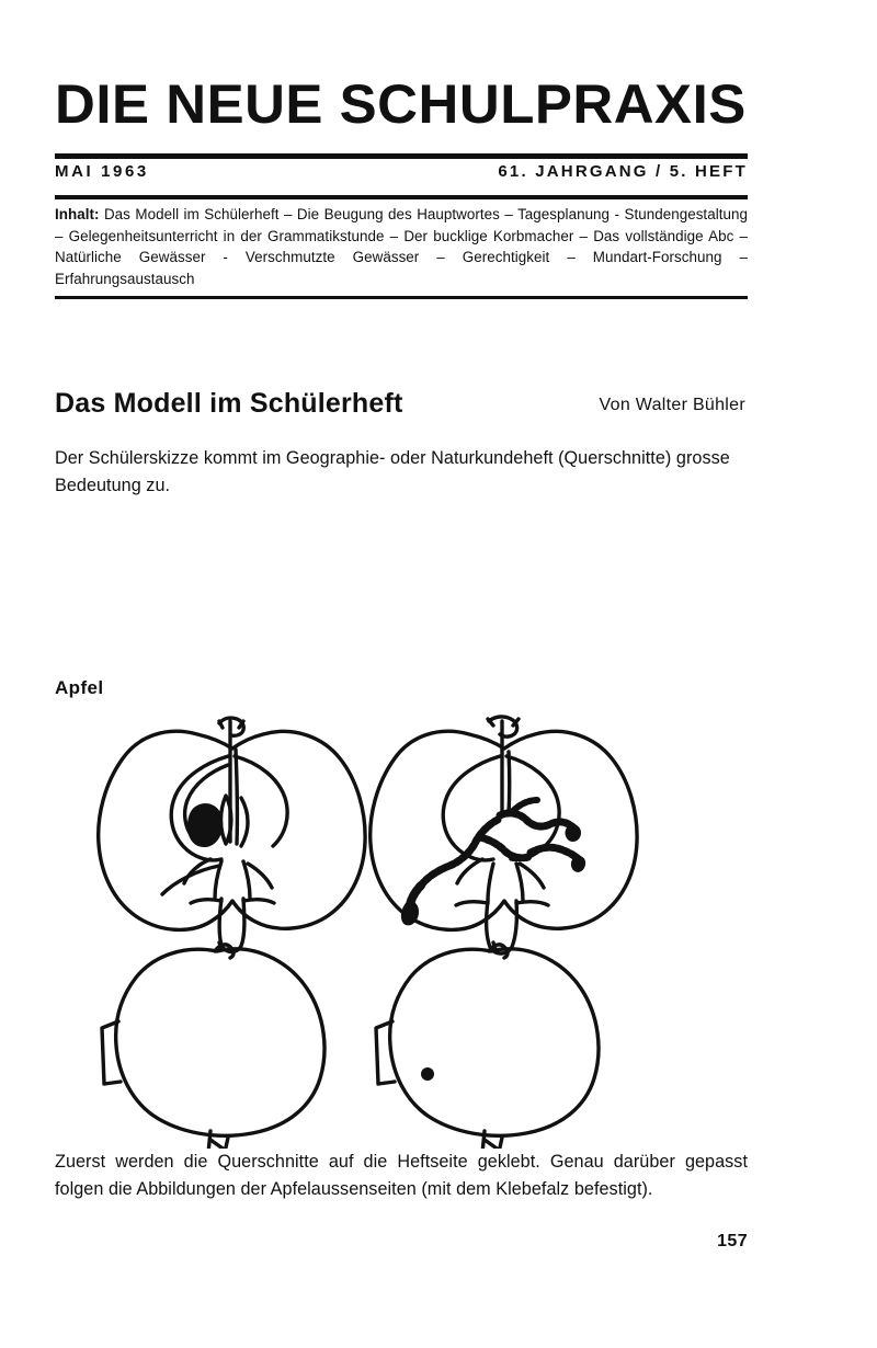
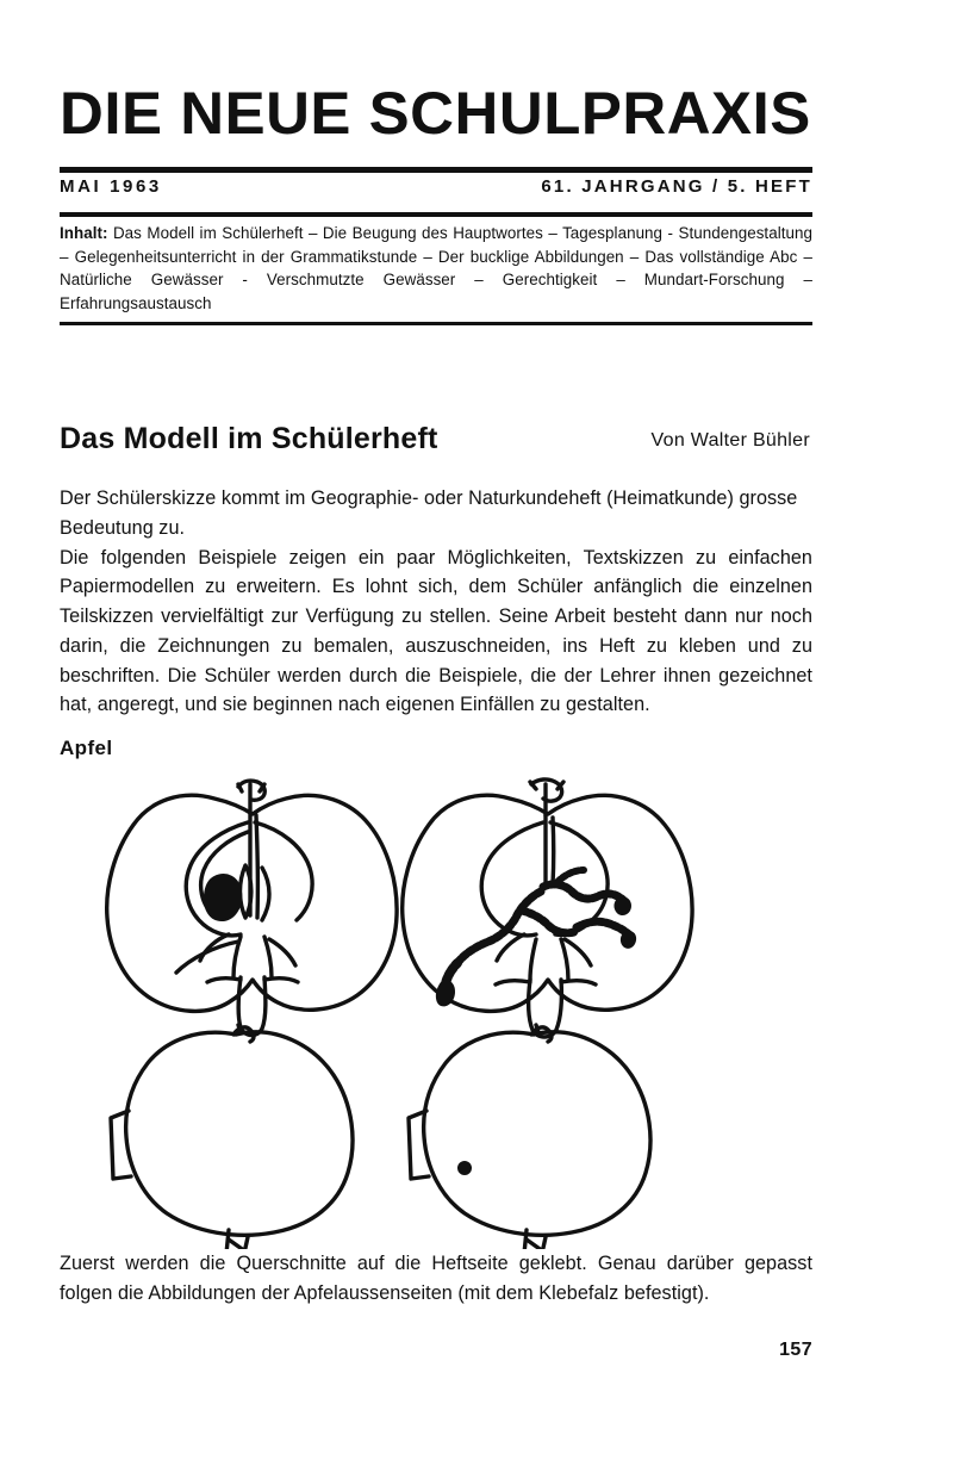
  DIE NEUE SCHULPRAXIS
  MAI 1963
  61. JAHRGANG / 5. HEFT
- Inhalt: Das Modell im Schülerheft – Die Beugung des Hauptwortes – Tagesplanung - Stundengestaltung – Gelegenheitsunterricht in der Grammatikstunde – Der bucklige Korbmacher – Das vollständige Abc – Natürliche Gewässer - Verschmutzte Gewässer – Gerechtigkeit – Mundart-Forschung – Erfahrungsaustausch
+ Inhalt: Das Modell im Schülerheft – Die Beugung des Hauptwortes – Tagesplanung - Stundengestaltung – Gelegenheitsunterricht in der Grammatikstunde – Der bucklige Abbildungen – Das vollständige Abc – Natürliche Gewässer - Verschmutzte Gewässer – Gerechtigkeit – Mundart-Forschung – Erfahrungsaustausch
  Das Modell im Schülerheft
  Von Walter Bühler
- Der Schülerskizze kommt im Geographie- oder Naturkundeheft (Querschnitte) grosse Bedeutung zu.
+ Der Schülerskizze kommt im Geographie- oder Naturkundeheft (Heimatkunde) grosse Bedeutung zu.
+ Die folgenden Beispiele zeigen ein paar Möglichkeiten, Textskizzen zu einfachen Papiermodellen zu erweitern. Es lohnt sich, dem Schüler anfänglich die einzelnen Teilskizzen vervielfältigt zur Verfügung zu stellen. Seine Arbeit besteht dann nur noch darin, die Zeichnungen zu bemalen, auszuschneiden, ins Heft zu kleben und zu beschriften. Die Schüler werden durch die Beispiele, die der Lehrer ihnen gezeichnet hat, angeregt, und sie beginnen nach eigenen Einfällen zu gestalten.
  Apfel
  Zuerst werden die Querschnitte auf die Heftseite geklebt. Genau darüber gepasst folgen die Abbildungen der Apfelaussenseiten (mit dem Klebefalz befestigt).
  157
